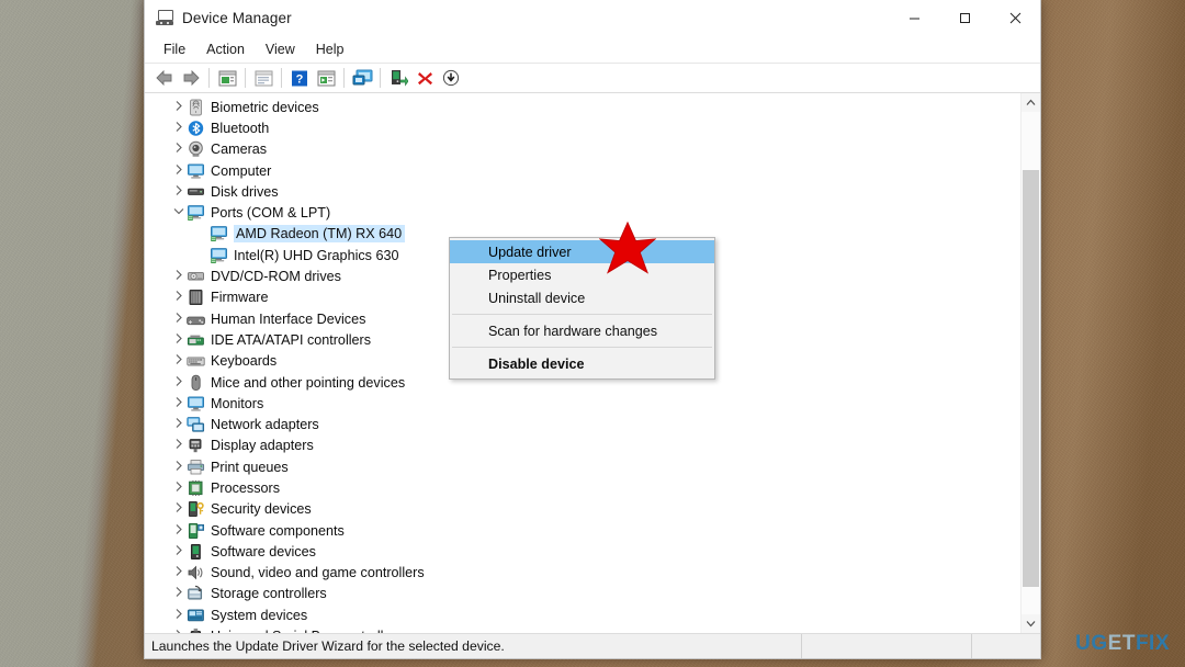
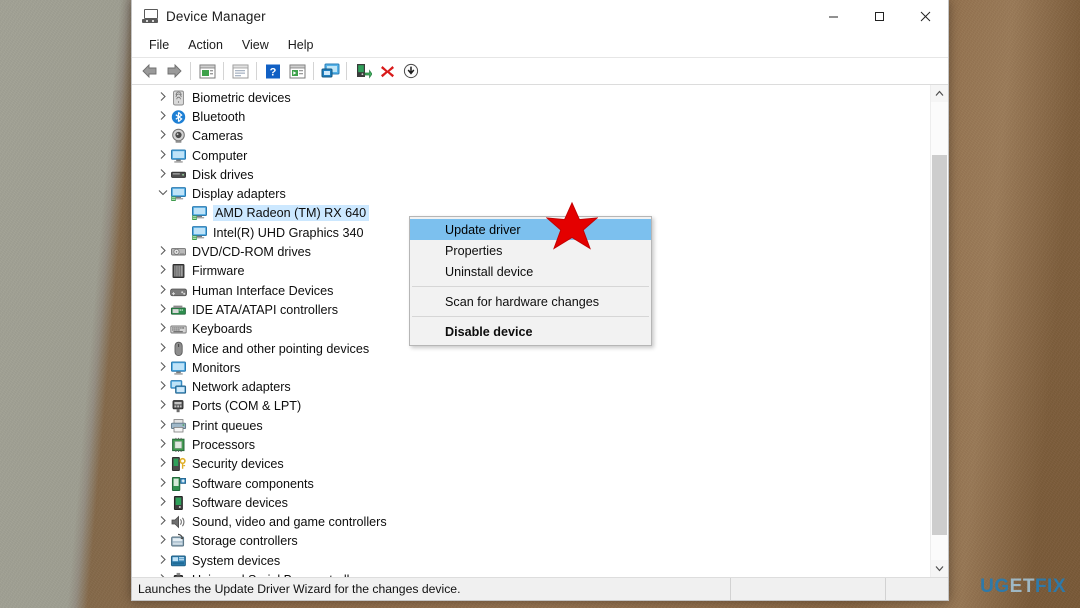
  Device Manager
  File
  Action
  View
  Help
  ?
  Biometric devices
  Bluetooth
  Cameras
  Computer
  Disk drives
- Ports (COM & LPT)
+ Display adapters
  AMD Radeon (TM) RX 640
- Intel(R) UHD Graphics 630
+ Intel(R) UHD Graphics 340
  DVD/CD-ROM drives
  Firmware
  Human Interface Devices
  IDE ATA/ATAPI controllers
  Keyboards
  Mice and other pointing devices
  Monitors
  Network adapters
- Display adapters
+ Ports (COM & LPT)
  Print queues
  Processors
  Security devices
  Software components
  Software devices
  Sound, video and game controllers
  Storage controllers
  System devices
- Launches the Update Driver Wizard for the selected device.
+ Launches the Update Driver Wizard for the changes device.
  Update driver
  Properties
  Uninstall device
  Scan for hardware changes
  Disable device
  UG
  ET
  FIX
